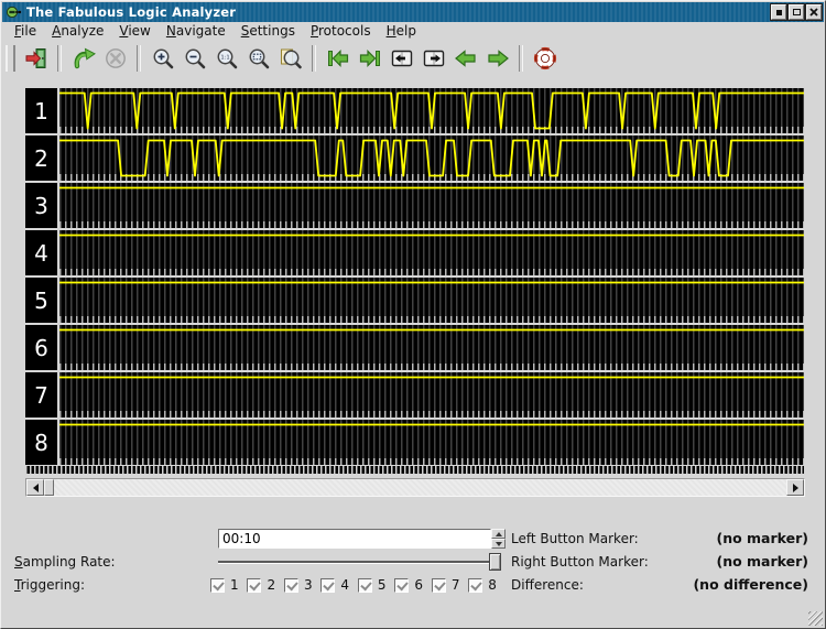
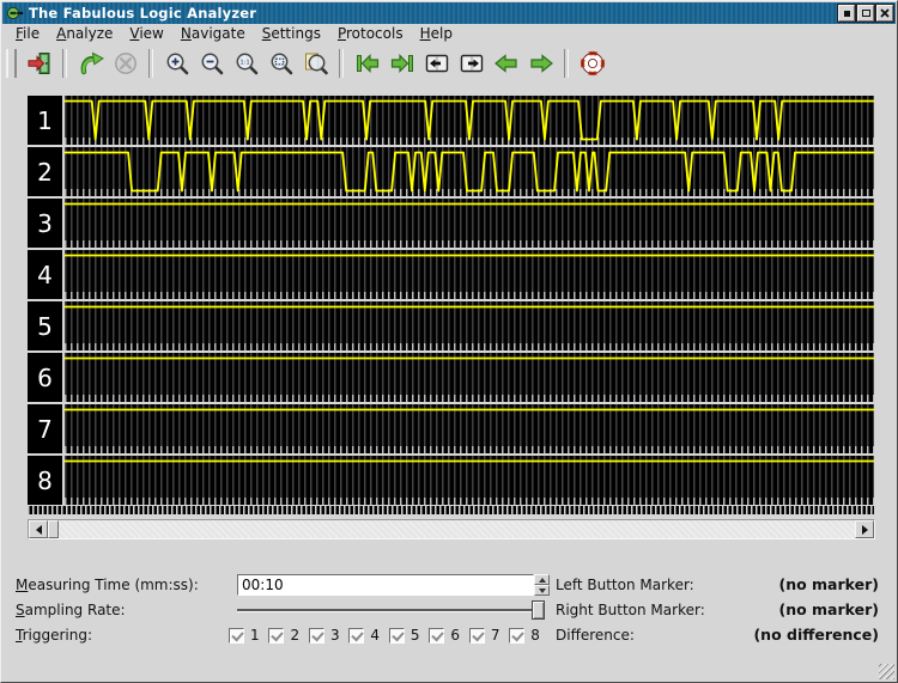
  The Fabulous Logic Analyzer
  File
  Analyze
  View
  Navigate
  Settings
  Protocols
  Help
  1
  2
  3
  4
  5
  6
  7
  8
+ Measuring Time (mm:ss):
  00:10
  Left Button Marker:
  (no marker)
  Sampling Rate:
  Right Button Marker:
  (no marker)
  Triggering:
  1
  2
  3
  4
  5
  6
  7
  8
  Difference:
  (no difference)
